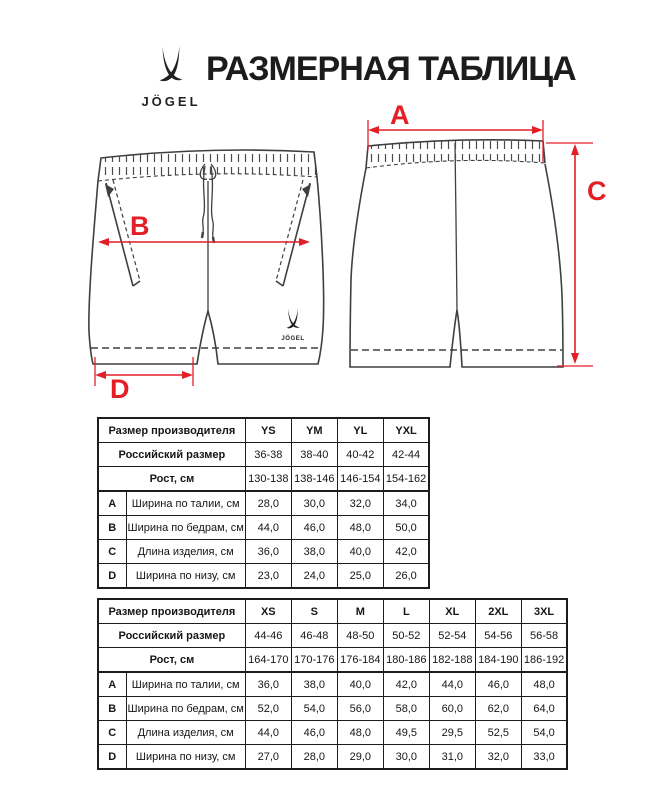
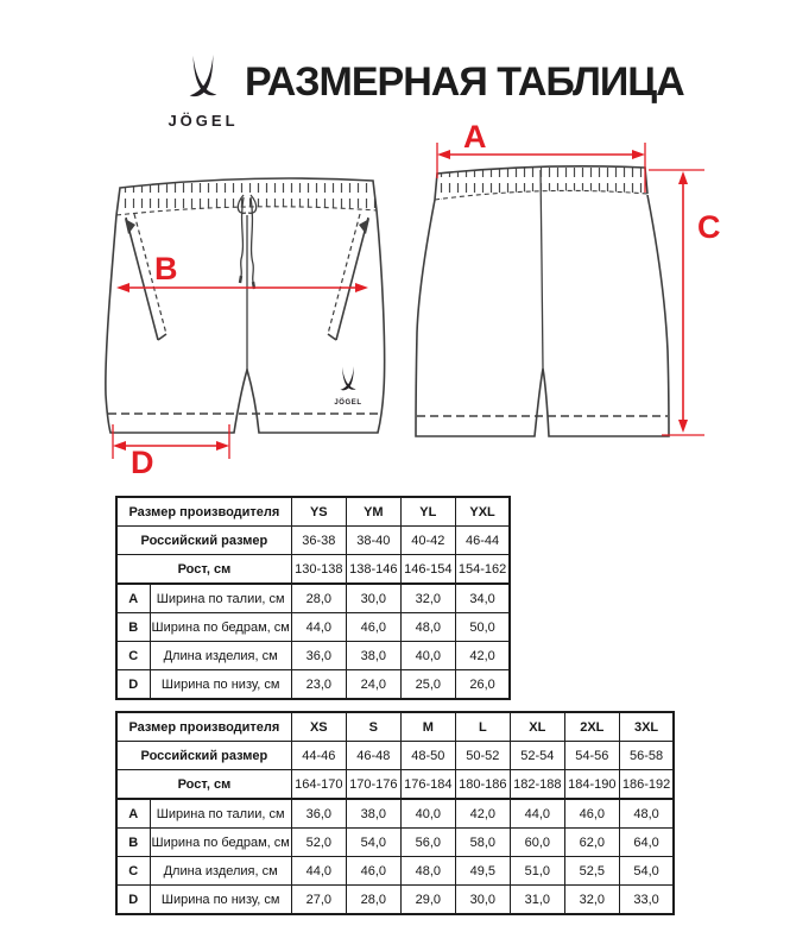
  JÖGEL
  РАЗМЕРНАЯ ТАБЛИЦА
  B
  D
  A
  C
  Размер производителя	YS	YM	YL	YXL
- Российский размер	36-38	38-40	40-42	42-44
+ Российский размер	36-38	38-40	40-42	46-44
  Рост, см	130-138	138-146	146-154	154-162
  A	Ширина по талии, см	28,0	30,0	32,0	34,0
  B	Ширина по бедрам, см	44,0	46,0	48,0	50,0
  C	Длина изделия, см	36,0	38,0	40,0	42,0
  D	Ширина по низу, см	23,0	24,0	25,0	26,0
  Размер производителя	XS	S	M	L	XL	2XL	3XL
  Российский размер	44-46	46-48	48-50	50-52	52-54	54-56	56-58
  Рост, см	164-170	170-176	176-184	180-186	182-188	184-190	186-192
  A	Ширина по талии, см	36,0	38,0	40,0	42,0	44,0	46,0	48,0
  B	Ширина по бедрам, см	52,0	54,0	56,0	58,0	60,0	62,0	64,0
- C	Длина изделия, см	44,0	46,0	48,0	49,5	29,5	52,5	54,0
+ C	Длина изделия, см	44,0	46,0	48,0	49,5	51,0	52,5	54,0
  D	Ширина по низу, см	27,0	28,0	29,0	30,0	31,0	32,0	33,0
